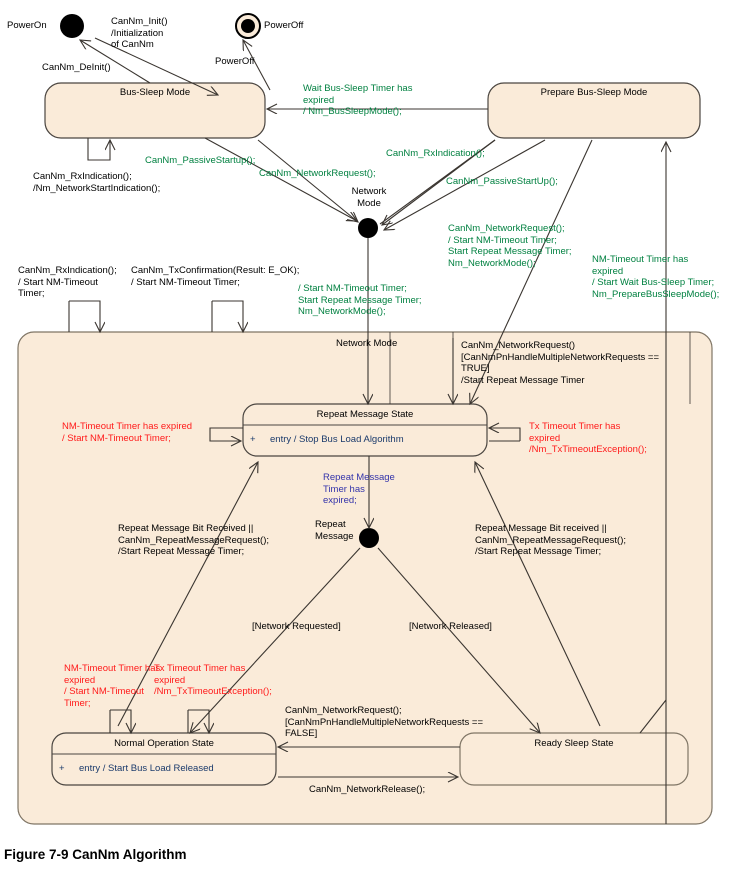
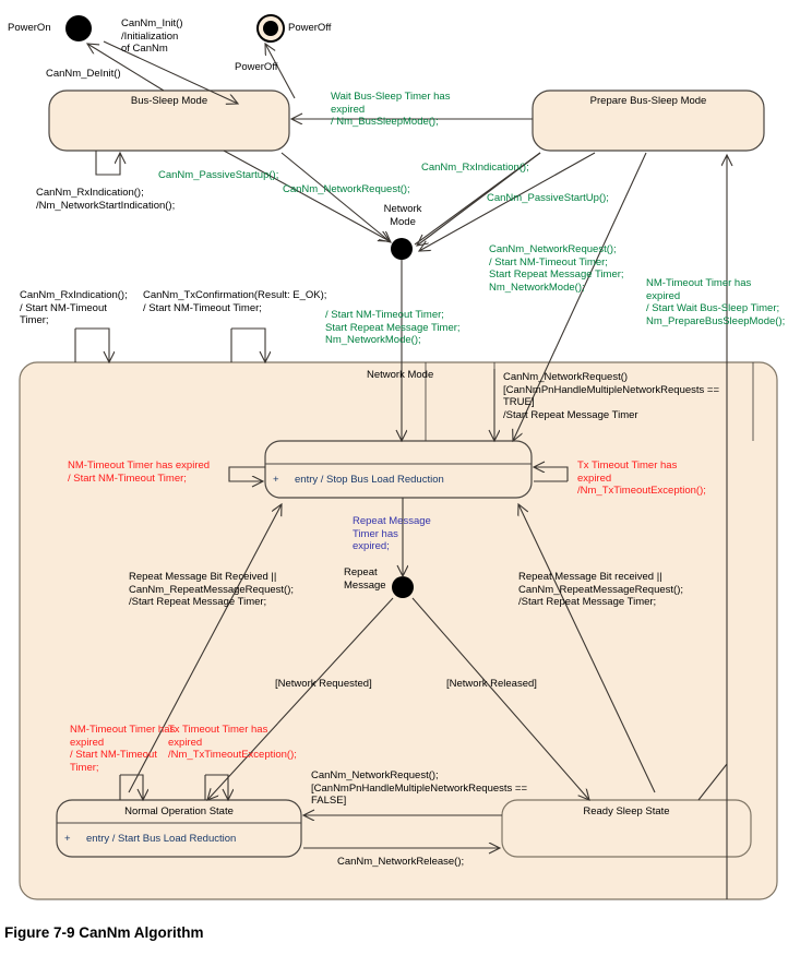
  PowerOn
  PowerOff
  Network
  Mode
  Repeat
  Message
  Bus-Sleep Mode
  Prepare Bus-Sleep Mode
  Network Mode
- Repeat Message State
  +
- entry / Stop Bus Load Algorithm
+ entry / Stop Bus Load Reduction
  Normal Operation State
  +
- entry / Start Bus Load Released
+ entry / Start Bus Load Reduction
  Ready Sleep State
  CanNm_Init()
  /Initialization
  of CanNm
  CanNm_DeInit()
  PowerOff
  Wait Bus-Sleep Timer has
  expired
  / Nm_BusSleepMode();
  CanNm_RxIndication();
  /Nm_NetworkStartIndication();
  CanNm_PassiveStartup();
  CanNm_NetworkRequest();
  CanNm_RxIndication();
  CanNm_PassiveStartUp();
  CanNm_NetworkRequest();
  / Start NM-Timeout Timer;
  Start Repeat Message Timer;
  Nm_NetworkMode();
  NM-Timeout Timer has
  expired
  / Start Wait Bus-Sleep Timer;
  Nm_PrepareBusSleepMode();
  CanNm_RxIndication();
  / Start NM-Timeout
  Timer;
  CanNm_TxConfirmation(Result: E_OK);
  / Start NM-Timeout Timer;
  / Start NM-Timeout Timer;
  Start Repeat Message Timer;
  Nm_NetworkMode();
  CanNm_NetworkRequest()
  [CanNmPnHandleMultipleNetworkRequests ==
  TRUE]
  /Start Repeat Message Timer
  NM-Timeout Timer has expired
  / Start NM-Timeout Timer;
  Tx Timeout Timer has
  expired
  /Nm_TxTimeoutException();
  Repeat Message
  Timer has
  expired;
  Repeat Message Bit Received ||
  CanNm_RepeatMessageRequest();
  /Start Repeat Message Timer;
  Repeat Message Bit received ||
  CanNm_RepeatMessageRequest();
  /Start Repeat Message Timer;
  [Network Requested]
  [Network Released]
  NM-Timeout Timer has
  expired
  / Start NM-Timeout
  Timer;
  Tx Timeout Timer has
  expired
  /Nm_TxTimeoutException();
  CanNm_NetworkRequest();
  [CanNmPnHandleMultipleNetworkRequests ==
  FALSE]
  CanNm_NetworkRelease();
  Figure 7-9 CanNm Algorithm
